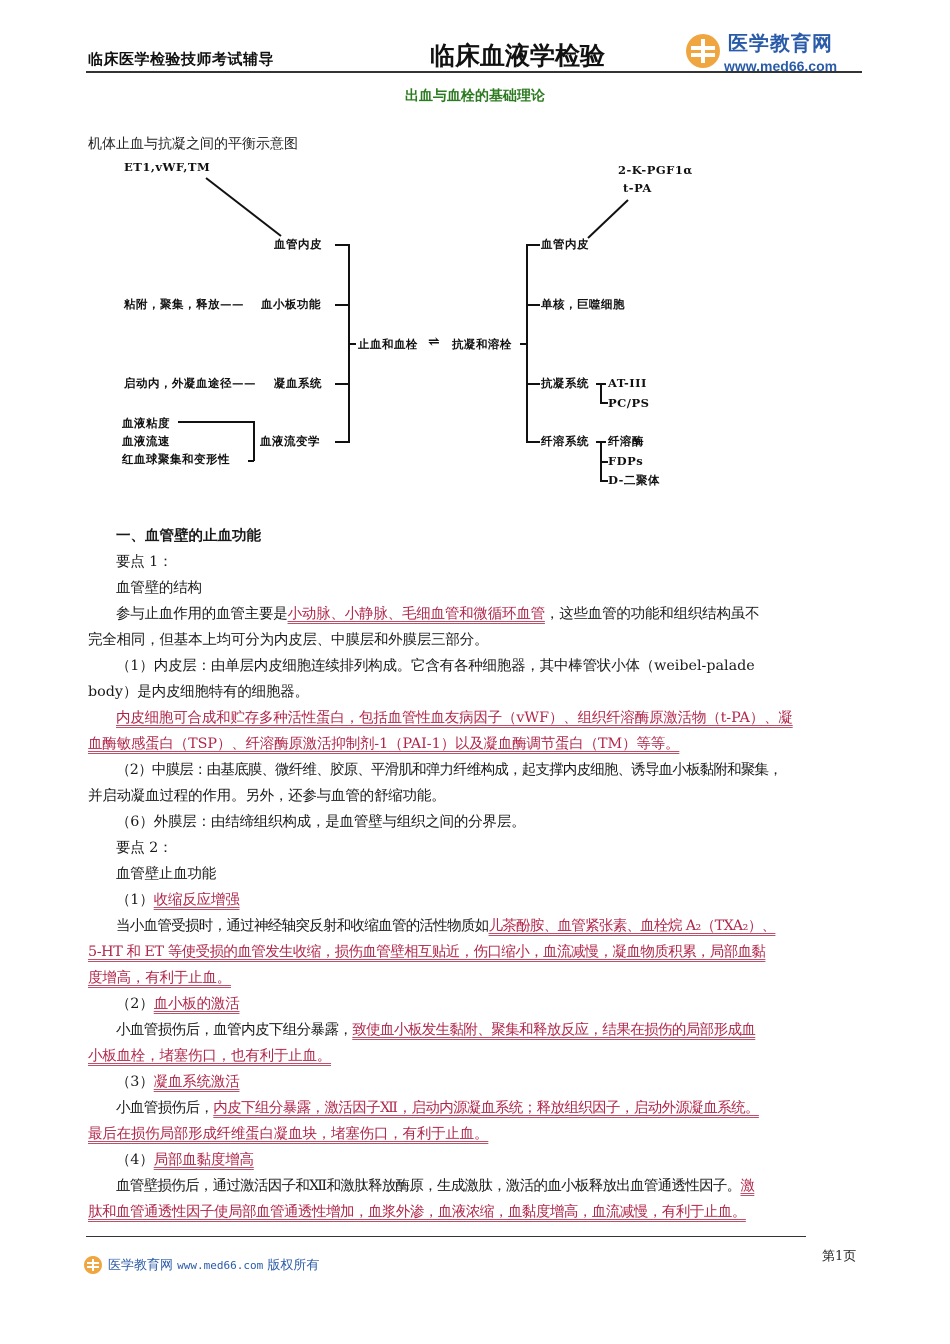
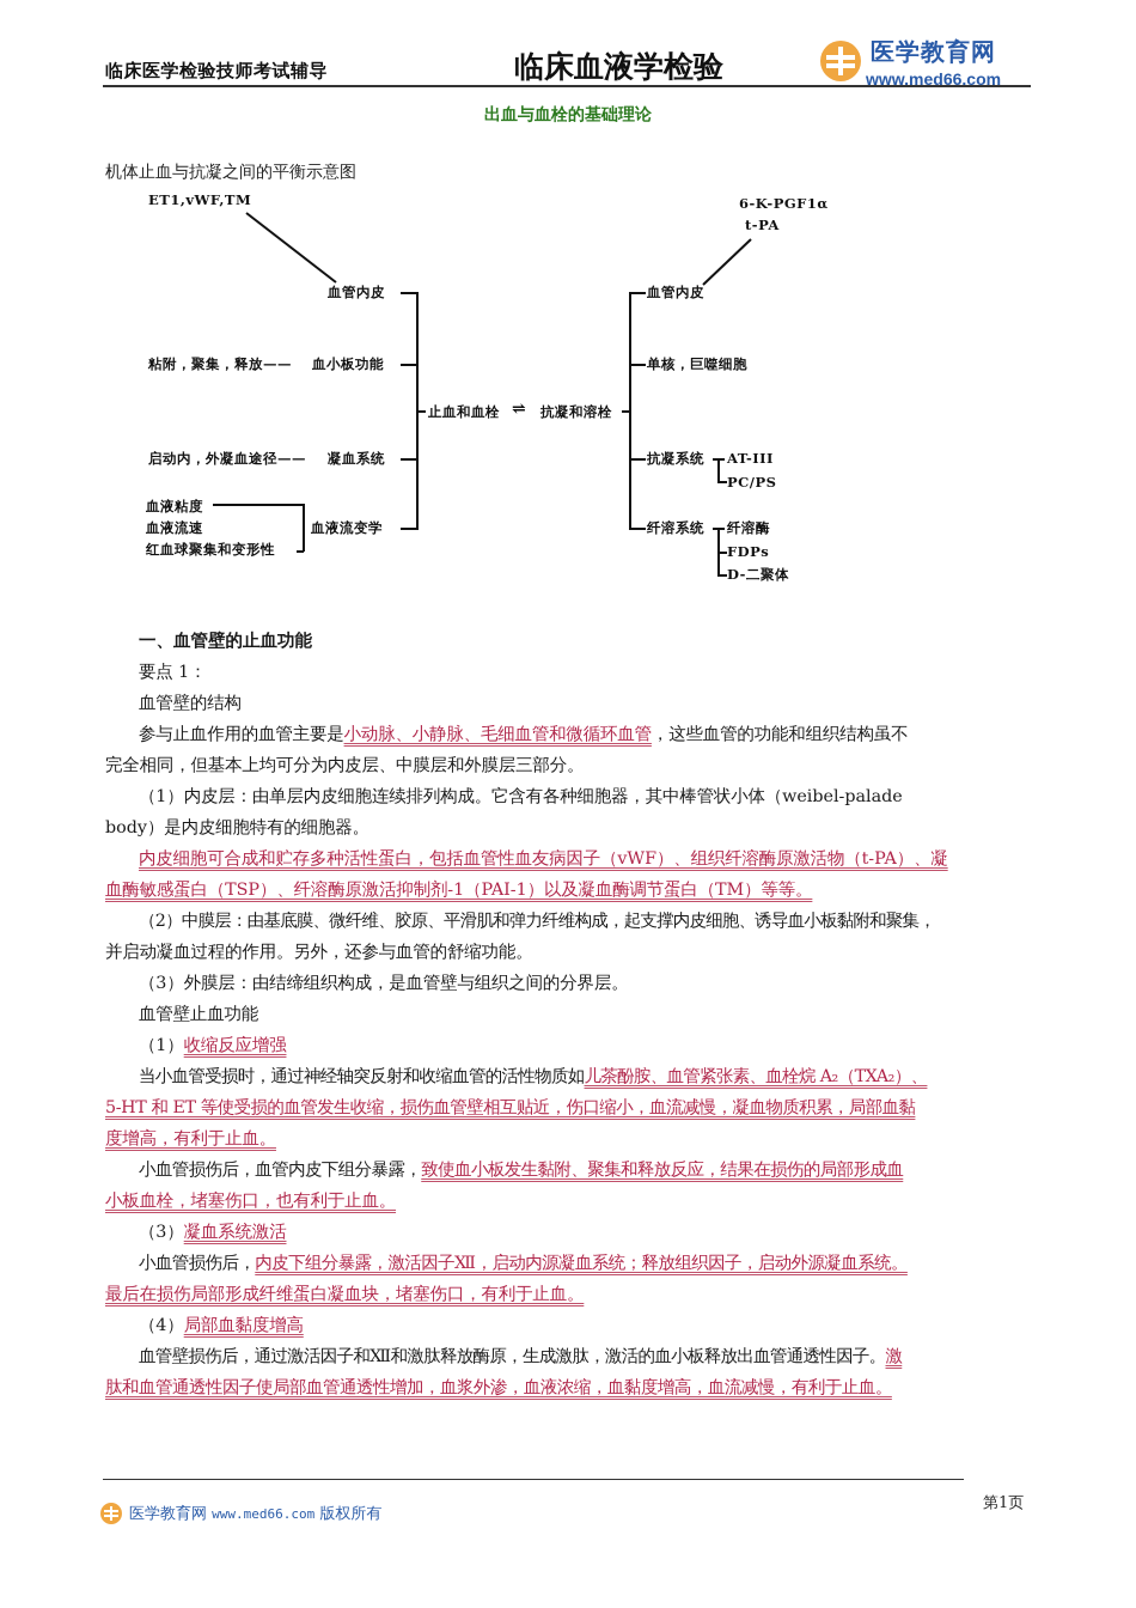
  临床医学检验技师考试辅导
  临床血液学检验
  医学教育网
  www.med66.com
  出血与血栓的基础理论
  机体止血与抗凝之间的平衡示意图
  ET1,vWF,TM
  血管内皮
  粘附，聚集，释放——
  血小板功能
  启动内，外凝血途径——
  凝血系统
  血液粘度
  血液流速
  红血球聚集和变形性
  血液流变学
  止血和血栓
  ⇌
  抗凝和溶栓
- 2-K-PGF1α
+ 6-K-PGF1α
  t-PA
  血管内皮
  单核，巨噬细胞
  抗凝系统
  纤溶系统
  AT-III
  PC/PS
  纤溶酶
  FDPs
  D-二聚体
  一、血管壁的止血功能
  要点 1：
  血管壁的结构
  参与止血作用的血管主要是小动脉、小静脉、毛细血管和微循环血管，这些血管的功能和组织结构虽不
  完全相同，但基本上均可分为内皮层、中膜层和外膜层三部分。
  （1）内皮层：由单层内皮细胞连续排列构成。它含有各种细胞器，其中棒管状小体（weibel-palade
  body）是内皮细胞特有的细胞器。
  内皮细胞可合成和贮存多种活性蛋白，包括血管性血友病因子（vWF）、组织纤溶酶原激活物（t-PA）、凝
  血酶敏感蛋白（TSP）、纤溶酶原激活抑制剂-1（PAI-1）以及凝血酶调节蛋白（TM）等等。
  （2）中膜层：由基底膜、微纤维、胶原、平滑肌和弹力纤维构成，起支撑内皮细胞、诱导血小板黏附和聚集，
  并启动凝血过程的作用。另外，还参与血管的舒缩功能。
- （6）外膜层：由结缔组织构成，是血管壁与组织之间的分界层。
+ （3）外膜层：由结缔组织构成，是血管壁与组织之间的分界层。
- 要点 2：
  血管壁止血功能
  （1）收缩反应增强
  当小血管受损时，通过神经轴突反射和收缩血管的活性物质如儿茶酚胺、血管紧张素、血栓烷 A₂（TXA₂）、
  5-HT 和 ET 等使受损的血管发生收缩，损伤血管壁相互贴近，伤口缩小，血流减慢，凝血物质积累，局部血黏
  度增高，有利于止血。
- （2）血小板的激活
  小血管损伤后，血管内皮下组分暴露，致使血小板发生黏附、聚集和释放反应，结果在损伤的局部形成血
  小板血栓，堵塞伤口，也有利于止血。
  （3）凝血系统激活
  小血管损伤后，内皮下组分暴露，激活因子Ⅻ，启动内源凝血系统；释放组织因子，启动外源凝血系统。
  最后在损伤局部形成纤维蛋白凝血块，堵塞伤口，有利于止血。
  （4）局部血黏度增高
  血管壁损伤后，通过激活因子和Ⅻ和激肽释放酶原，生成激肽，激活的血小板释放出血管通透性因子。激
  肽和血管通透性因子使局部血管通透性增加，血浆外渗，血液浓缩，血黏度增高，血流减慢，有利于止血。
  医学教育网 www.med66.com 版权所有
  第1页
